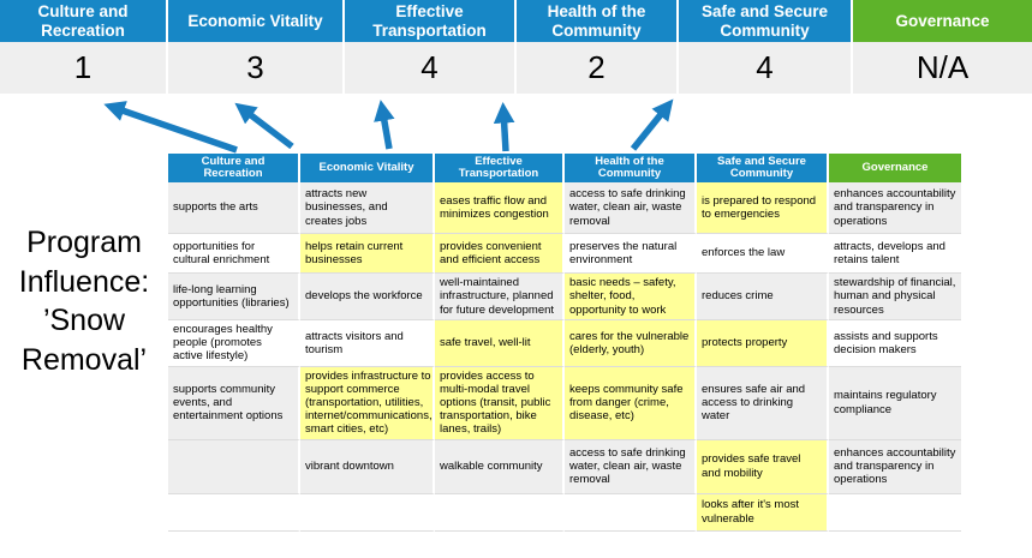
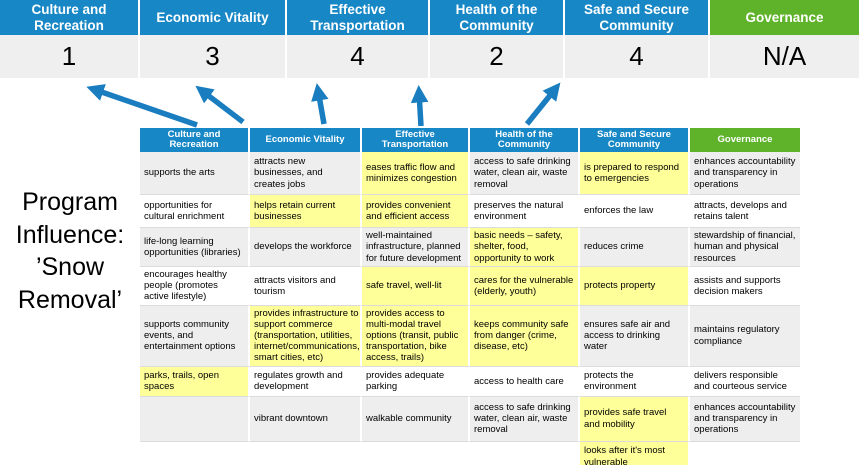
  Culture and Recreation
  Economic Vitality
  Effective Transportation
  Health of the Community
  Safe and Secure Community
  Governance
  1
  3
  4
  2
  4
  N/A
  Program Influence: ’Snow Removal’
  Culture and Recreation
  Economic Vitality
  Effective Transportation
  Health of the Community
  Safe and Secure Community
  Governance
  supports the arts
  attracts new businesses, and creates jobs
  eases traffic flow and minimizes congestion
  access to safe drinking water, clean air, waste removal
  is prepared to respond to emergencies
  enhances accountability and transparency in operations
  opportunities for cultural enrichment
  helps retain current businesses
  provides convenient and efficient access
  preserves the natural environment
  enforces the law
  attracts, develops and retains talent
  life-long learning opportunities (libraries)
  develops the workforce
  well-maintained infrastructure, planned for future development
  basic needs – safety, shelter, food, opportunity to work
  reduces crime
  stewardship of financial, human and physical resources
  encourages healthy people (promotes active lifestyle)
  attracts visitors and tourism
  safe travel, well-lit
  cares for the vulnerable (elderly, youth)
  protects property
  assists and supports decision makers
  supports community events, and entertainment options
  provides infrastructure to support commerce (transportation, utilities, internet/communications, smart cities, etc)
- provides access to multi-modal travel options (transit, public transportation, bike lanes, trails)
+ provides access to multi-modal travel options (transit, public transportation, bike access, trails)
  keeps community safe from danger (crime, disease, etc)
  ensures safe air and access to drinking water
  maintains regulatory compliance
+ parks, trails, open spaces
+ regulates growth and development
+ provides adequate parking
+ access to health care
+ protects the environment
+ delivers responsible and courteous service
  vibrant downtown
  walkable community
  access to safe drinking water, clean air, waste removal
  provides safe travel and mobility
  enhances accountability and transparency in operations
  looks after it's most vulnerable
